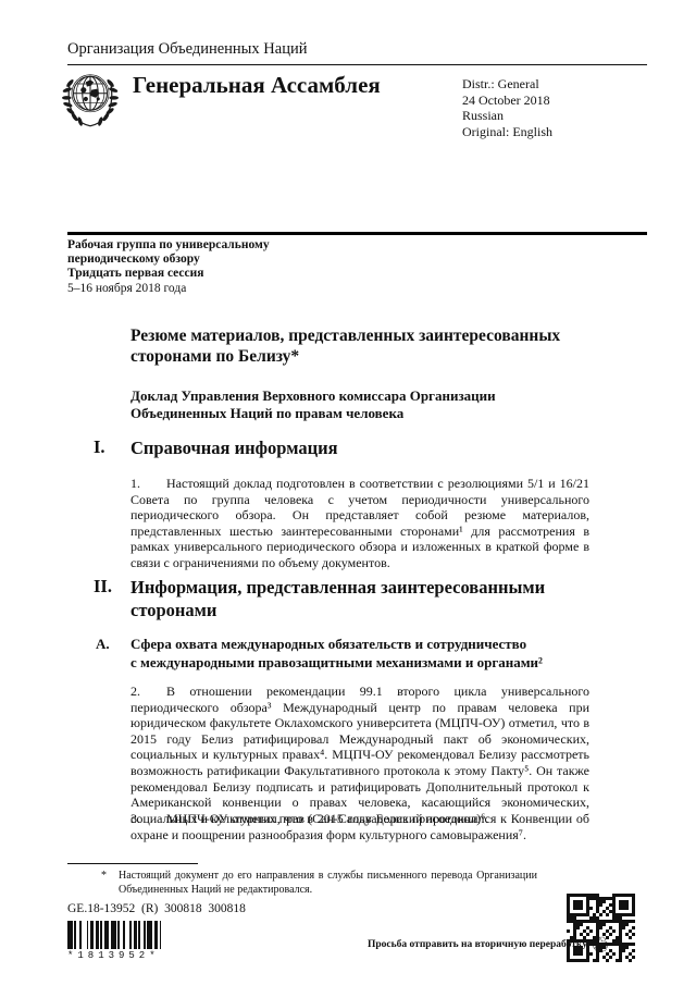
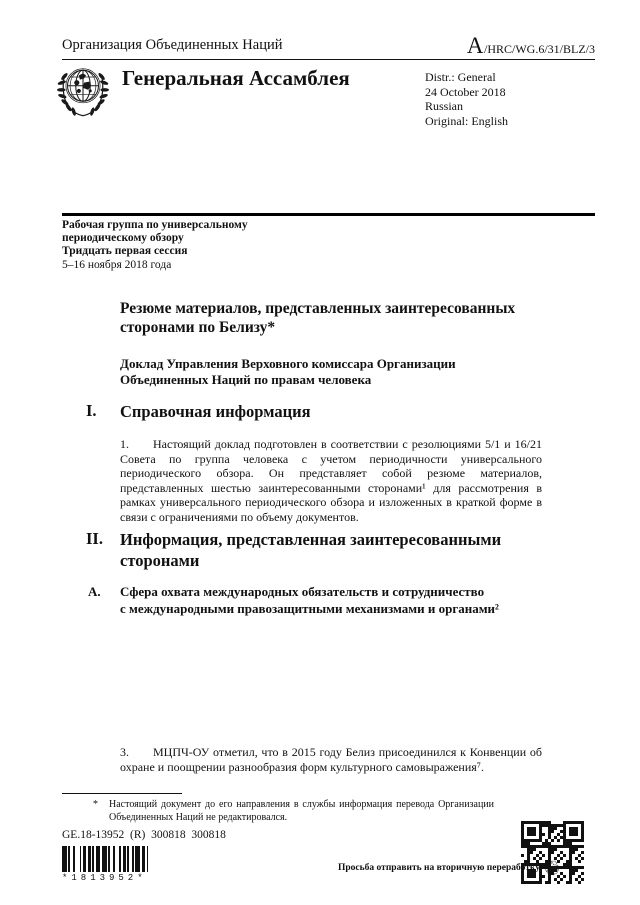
  Организация Объединенных Наций
+ A
+ /HRC/WG.6/31/BLZ/3
  Генеральная Ассамблея
  Distr.: General
  24 October 2018
  Russian
  Original: English
  Рабочая группа по универсальному
  периодическому обзору
  Тридцать первая сессия
  5–16 ноября 2018 года
  Резюме материалов, представленных заинтересованных
  сторонами по Белизу*
  Доклад Управления Верховного комиссара Организации
  Объединенных Наций по правам человека
  I.
  Справочная информация
  1. Настоящий доклад подготовлен в соответствии с резолюциями 5/1 и 16/21 Совета по группа человека с учетом периодичности универсального периодического обзора. Он представляет собой резюме материалов, представленных шестью заинтересованными сторонами¹ для рассмотрения в рамках универсального периодического обзора и изложенных в краткой форме в связи с ограничениями по объему документов.
  II.
  Информация, представленная заинтересованными
  сторонами
  A.
  Сфера охвата международных обязательств и сотрудничество
  с международными правозащитными механизмами и органами²
- 2. В отношении рекомендации 99.1 второго цикла универсального периодического обзора³ Международный центр по правам человека при юридическом факультете Оклахомского университета (МЦПЧ-ОУ) отметил, что в 2015 году Белиз ратифицировал Международный пакт об экономических, социальных и культурных правах⁴. МЦПЧ-ОУ рекомендовал Белизу рассмотреть возможность ратификации Факультативного протокола к этому Пакту⁵. Он также рекомендовал Белизу подписать и ратифицировать Дополнительный протокол к Американской конвенции о правах человека, касающийся экономических, социальных и культурных прав (Сан-Сальвадорский протокол)⁶.
  3. МЦПЧ-ОУ отметил, что в 2015 году Белиз присоединился к Конвенции об охране и поощрении разнообразия форм культурного самовыражения⁷.
  *
- Настоящий документ до его направления в службы письменного перевода Организации Объединенных Наций не редактировался.
+ Настоящий документ до его направления в службы информация перевода Организации Объединенных Наций не редактировался.
  GE.18-13952 (R) 300818 300818
  *1813952*
  Просьба отправить на вторичную перерабтку
